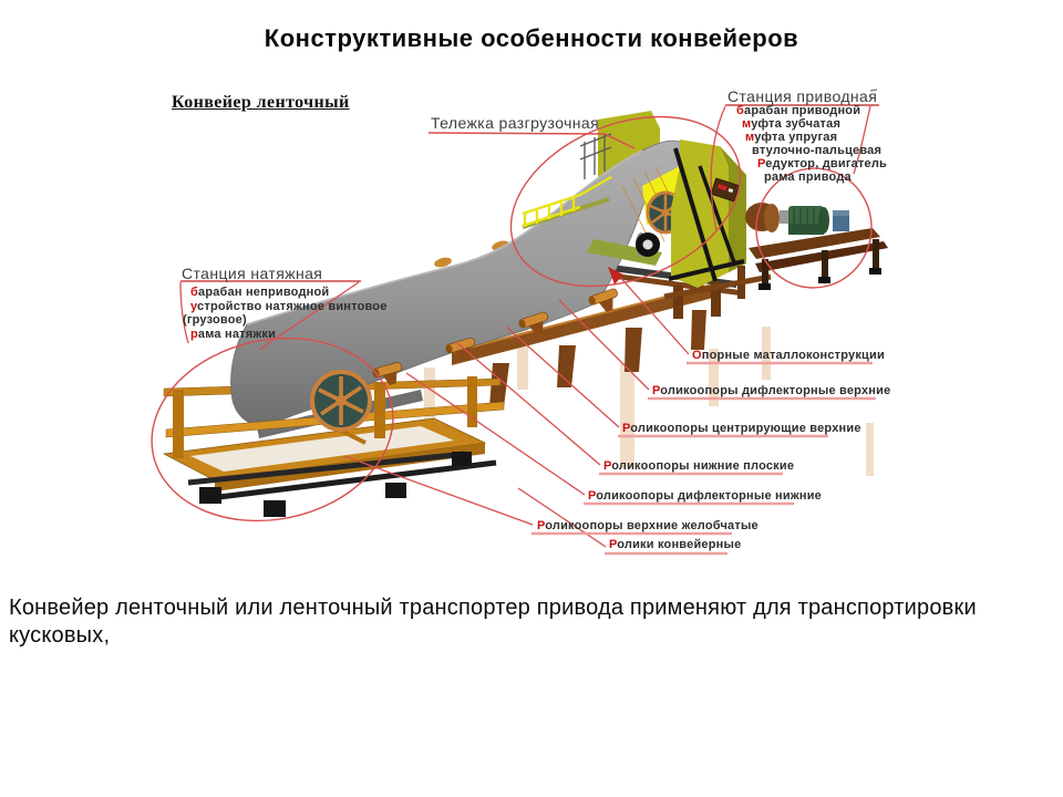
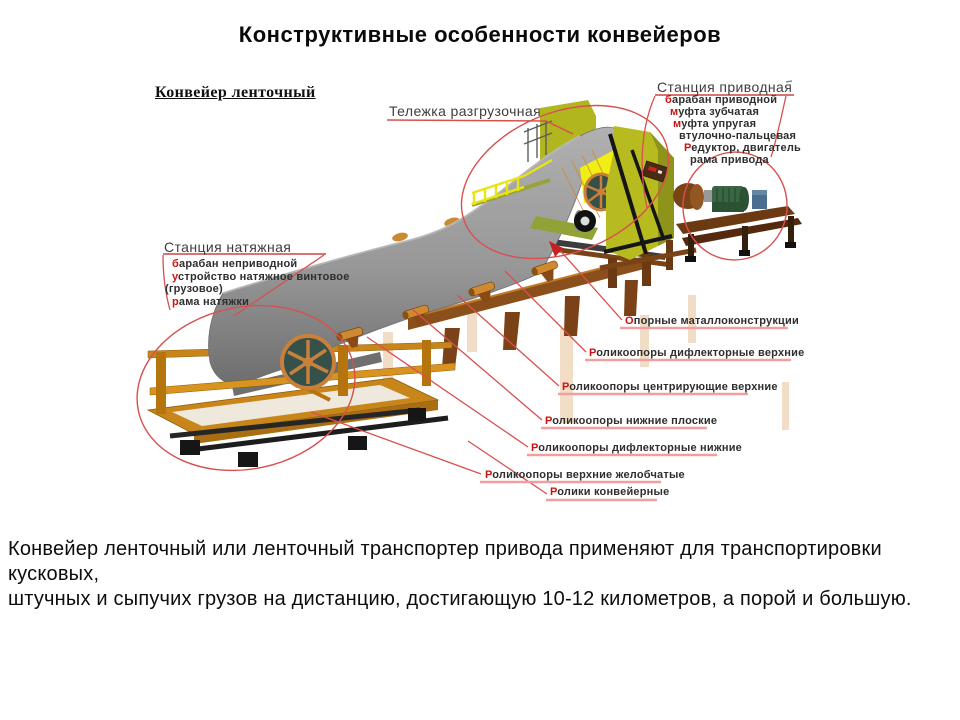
  Конструктивные особенности конвейеров
  Конвейер ленточный
  Тележка разгрузочная
  Станция приводная
  барабан приводной
  муфта зубчатая
  муфта упругая
  втулочно-пальцевая
  Редуктор, двигатель
  рама привода
  Станция натяжная
  барабан неприводной
  устройство натяжное винтовое
  (грузовое)
  рама натяжки
  Опорные маталлоконструкции
  Роликоопоры дифлекторные верхние
  Роликоопоры центрирующие верхние
  Роликоопоры нижние плоские
  Роликоопоры дифлекторные нижние
  Роликоопоры верхние желобчатые
  Ролики конвейерные
  Конвейер ленточный или ленточный транспортер привода применяют для транспортировки кусковых,
+ штучных и сыпучих грузов на дистанцию, достигающую 10-12 километров, а порой и большую.
